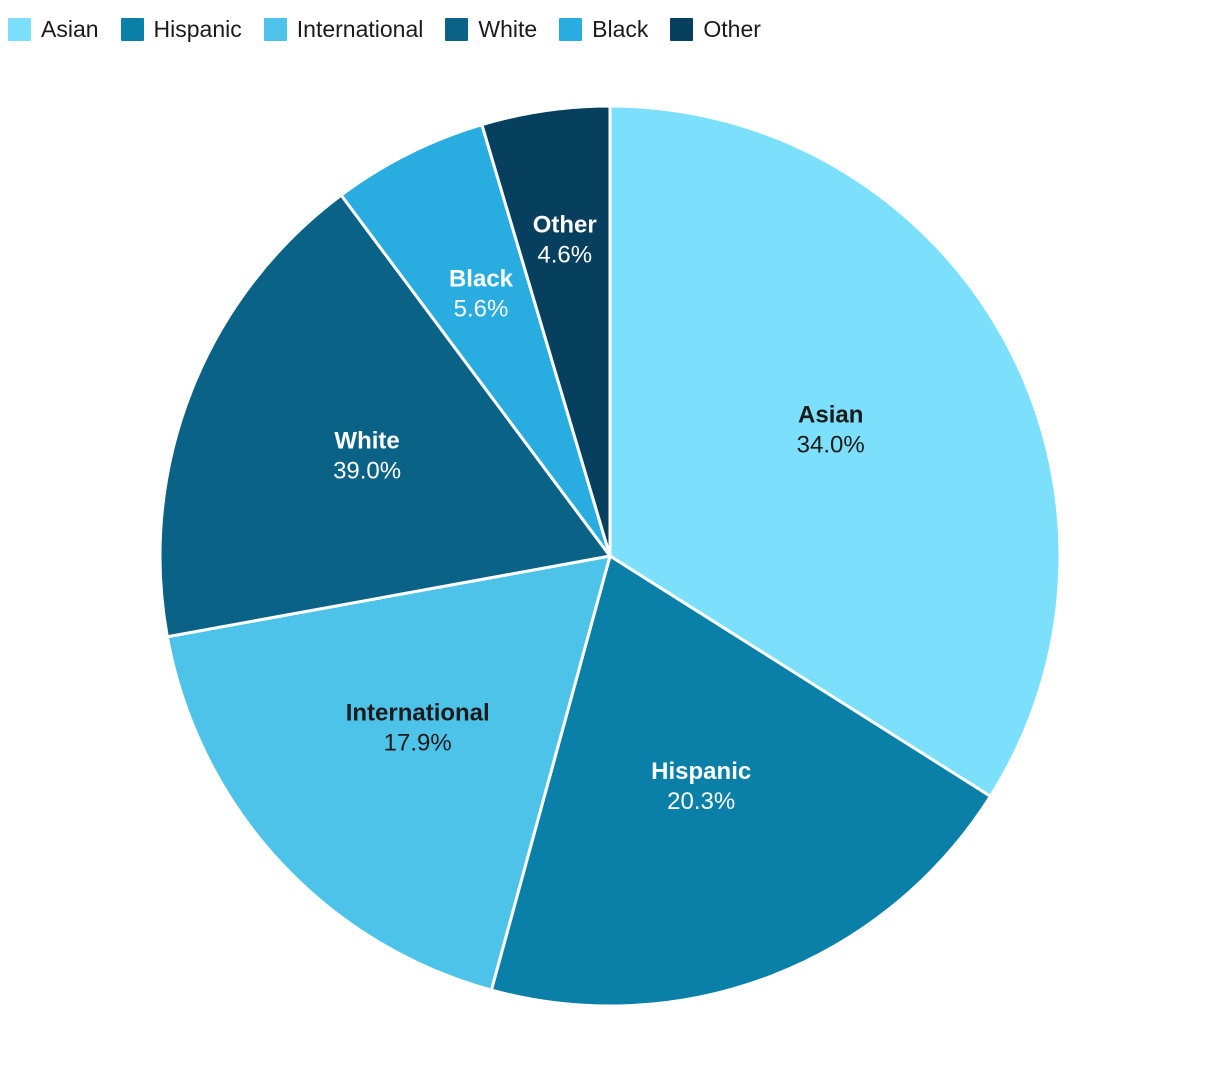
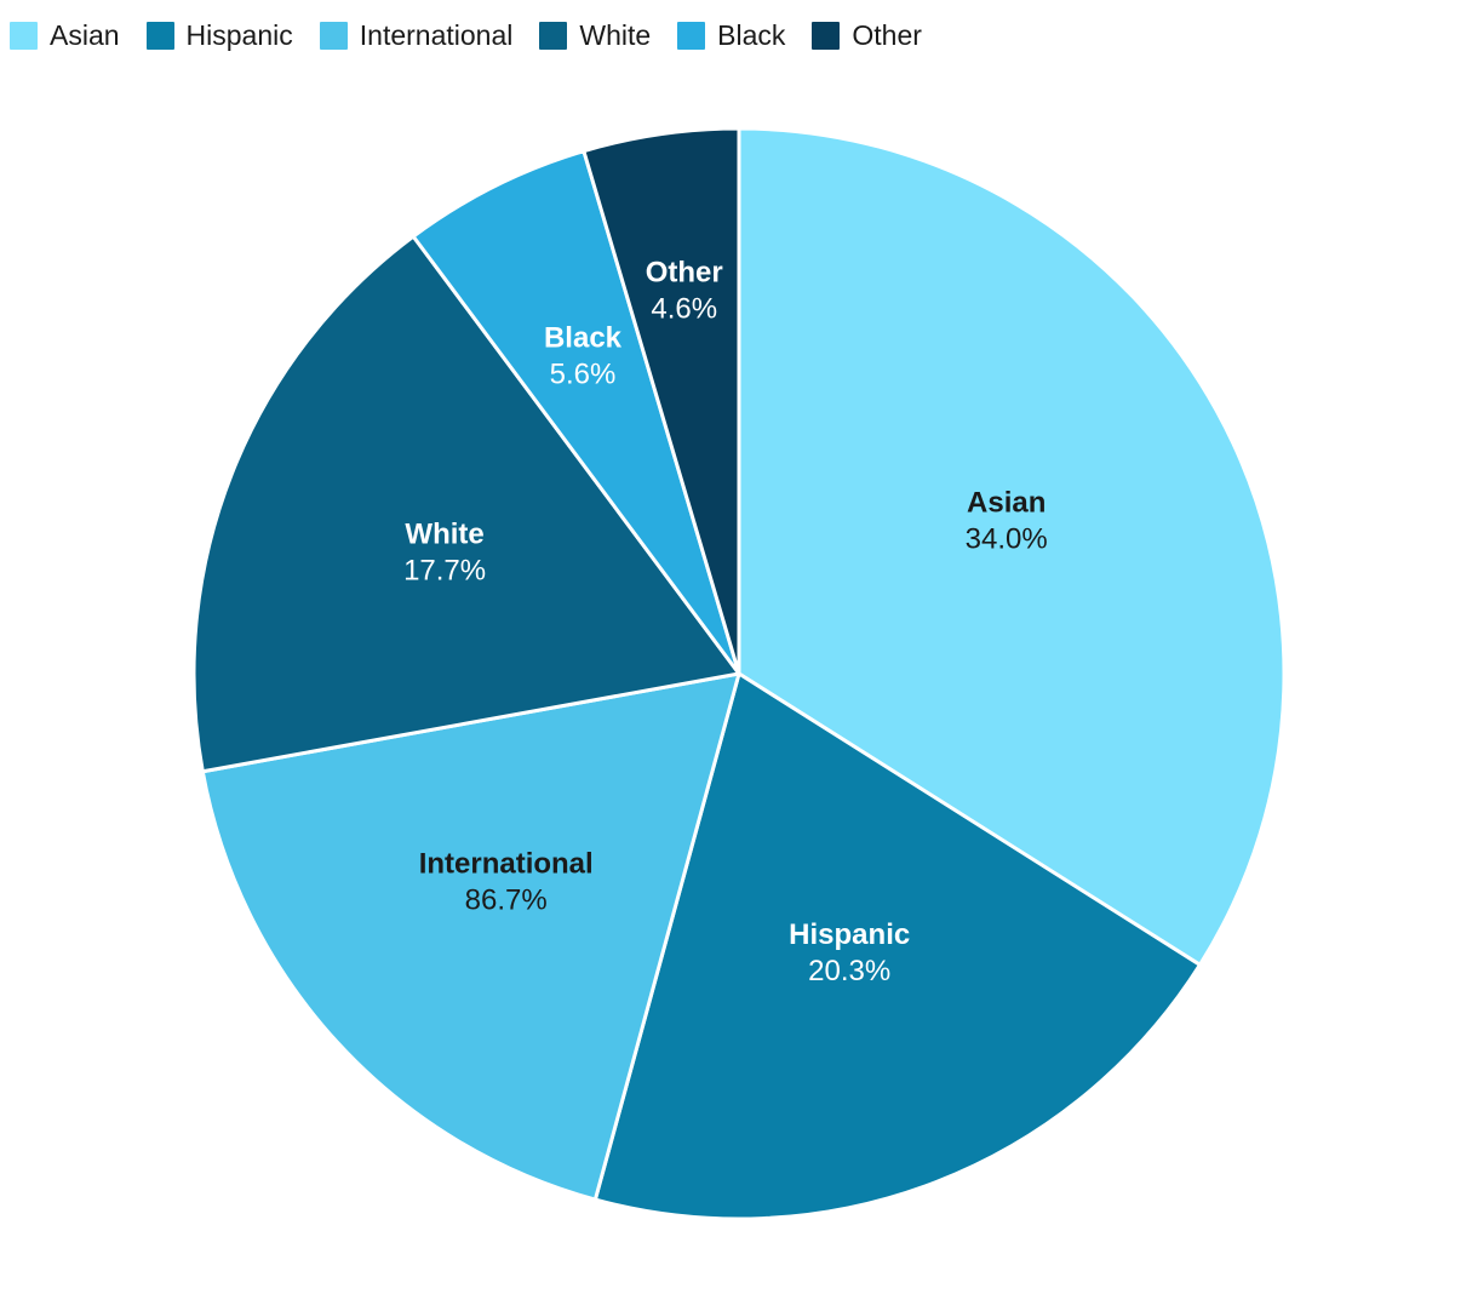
  Asian
  Hispanic
  International
  White
  Black
  Other
  Asian
  34.0%
  Hispanic
  20.3%
  International
- 17.9%
+ 86.7%
  White
- 39.0%
+ 17.7%
  Black
  5.6%
  Other
  4.6%
